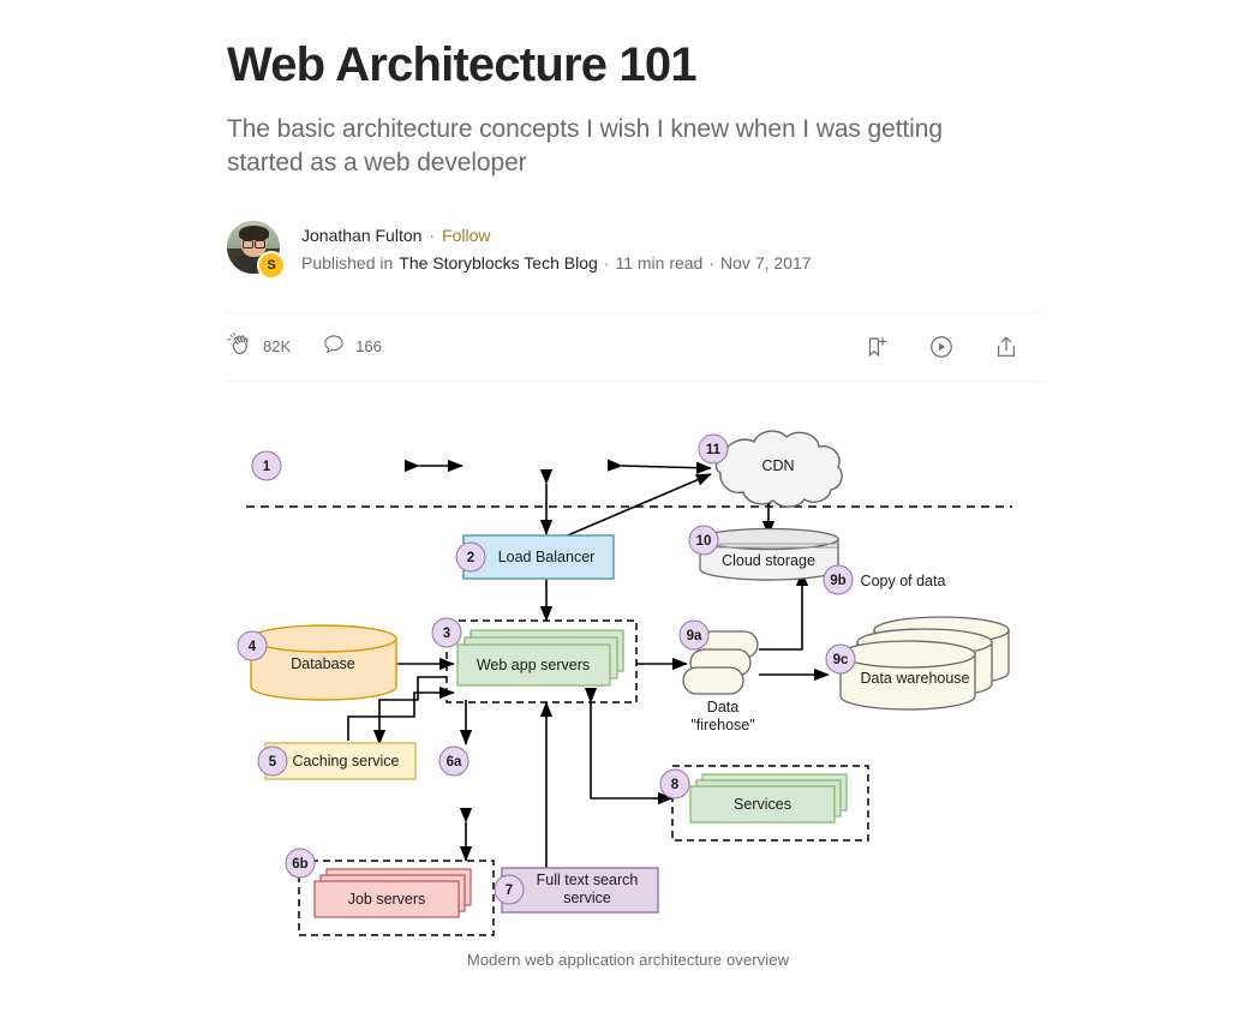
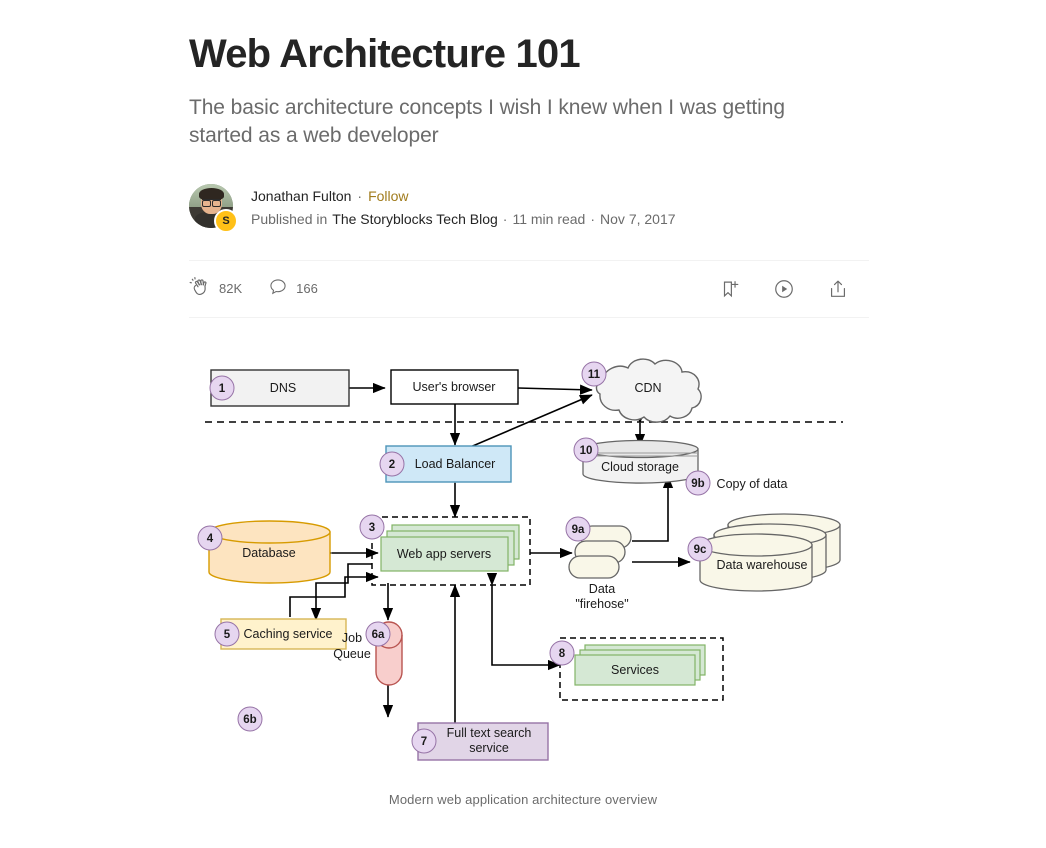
  Web Architecture 101
  The basic architecture concepts I wish I knew when I was getting started as a web developer
  S
  Jonathan Fulton
  ·
  Follow
  Published in
  The Storyblocks Tech Blog
  ·
  11 min read
  ·
  Nov 7, 2017
  82K
  166
+ DNS
  1
+ User's browser
  CDN
  11
  Load Balancer
  2
  Cloud storage
  10
  Web app servers
  3
  Database
  4
  Caching service
  5
+ Job
+ Queue
  6a
- Job servers
  6b
  Full text search
  service
  7
  Services
  8
  Data
  "firehose"
  9a
  Copy of data
  9b
  Data warehouse
  9c
  Modern web application architecture overview
